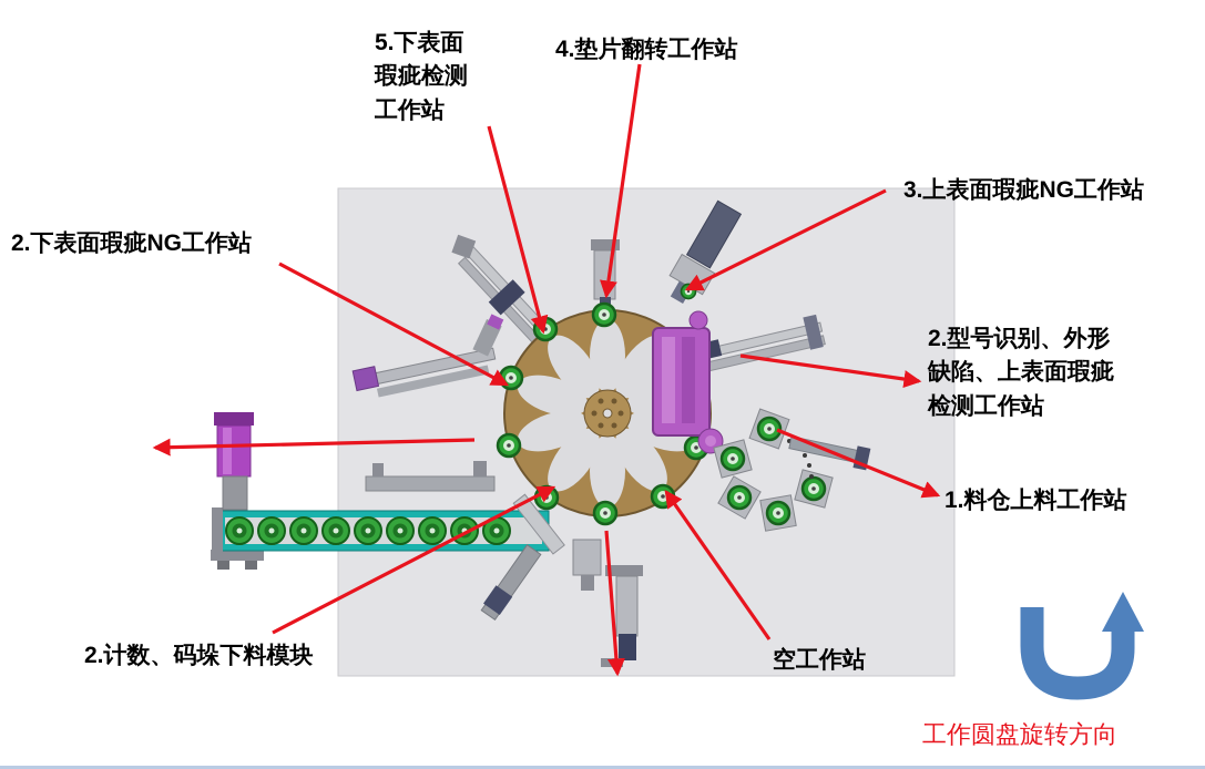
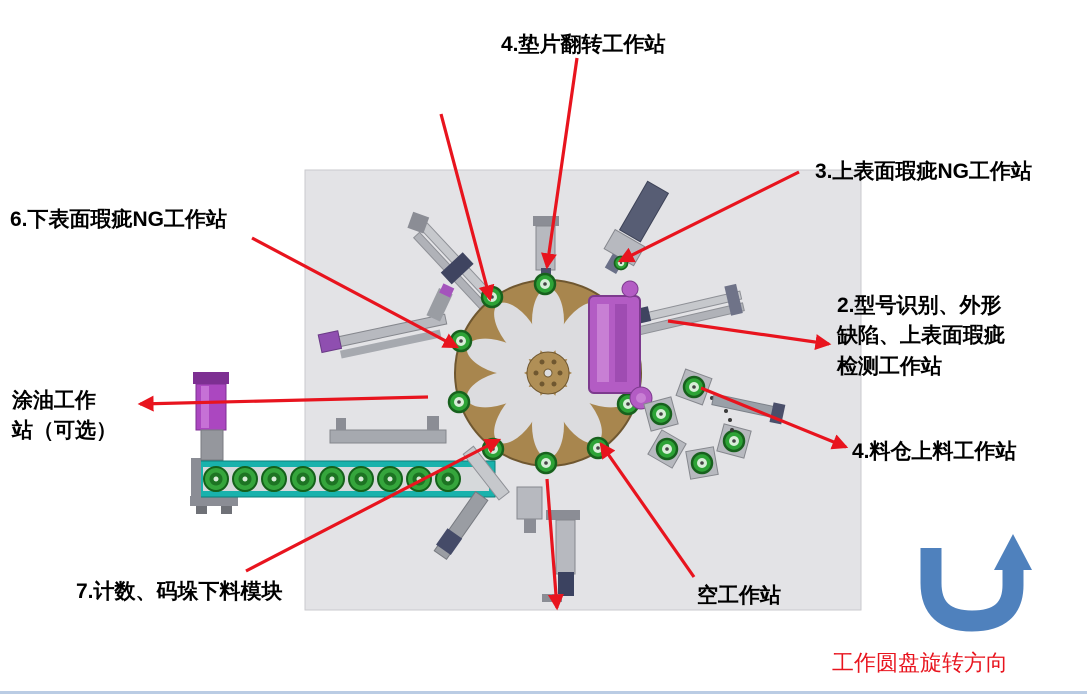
- 5.下表面
- 瑕疵检测
- 工作站
  4.垫片翻转工作站
  3.上表面瑕疵NG工作站
- 2.下表面瑕疵NG工作站
+ 6.下表面瑕疵NG工作站
  2.型号识别、外形
  缺陷、上表面瑕疵
  检测工作站
+ 涂油工作
+ 站（可选）
- 1.料仓上料工作站
+ 4.料仓上料工作站
- 2.计数、码垛下料模块
+ 7.计数、码垛下料模块
  空工作站
  工作圆盘旋转方向
